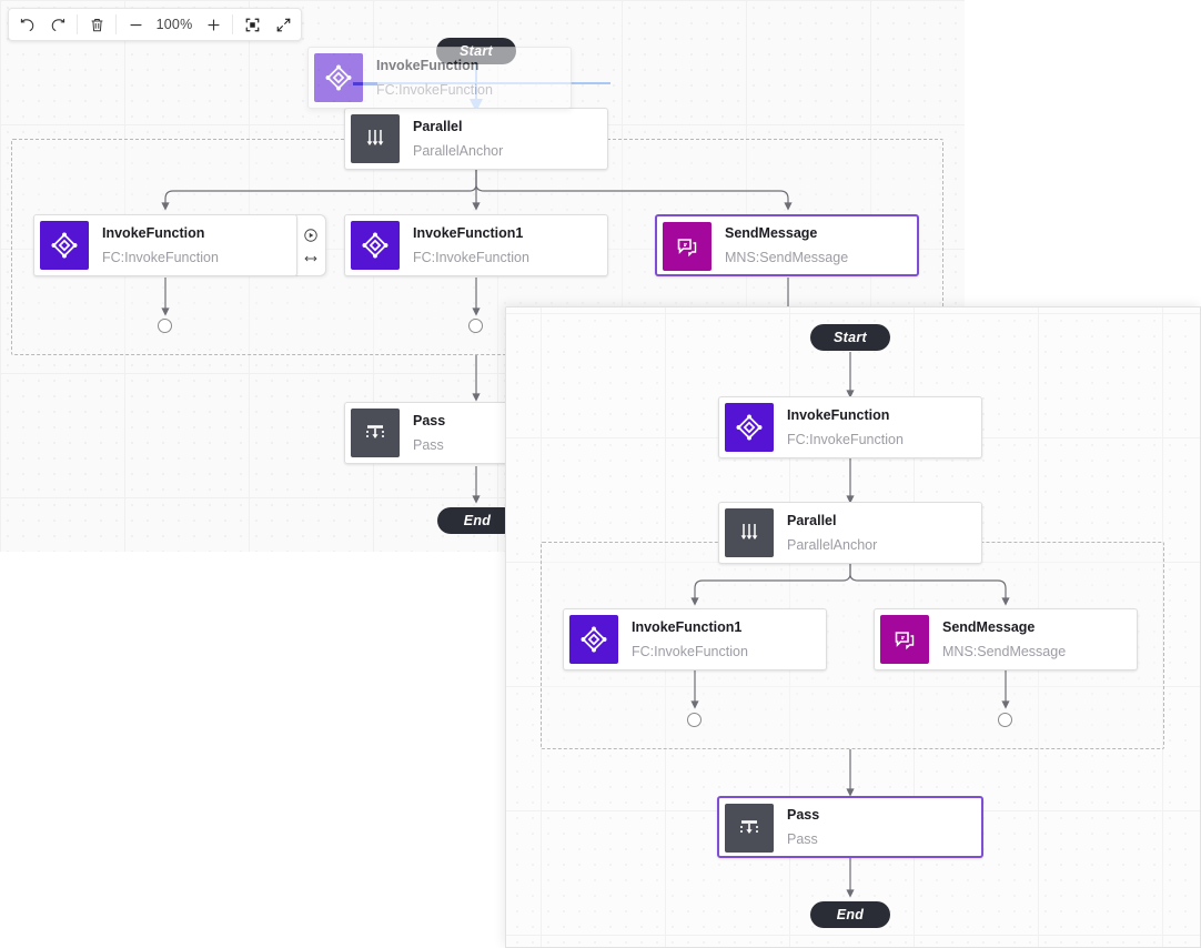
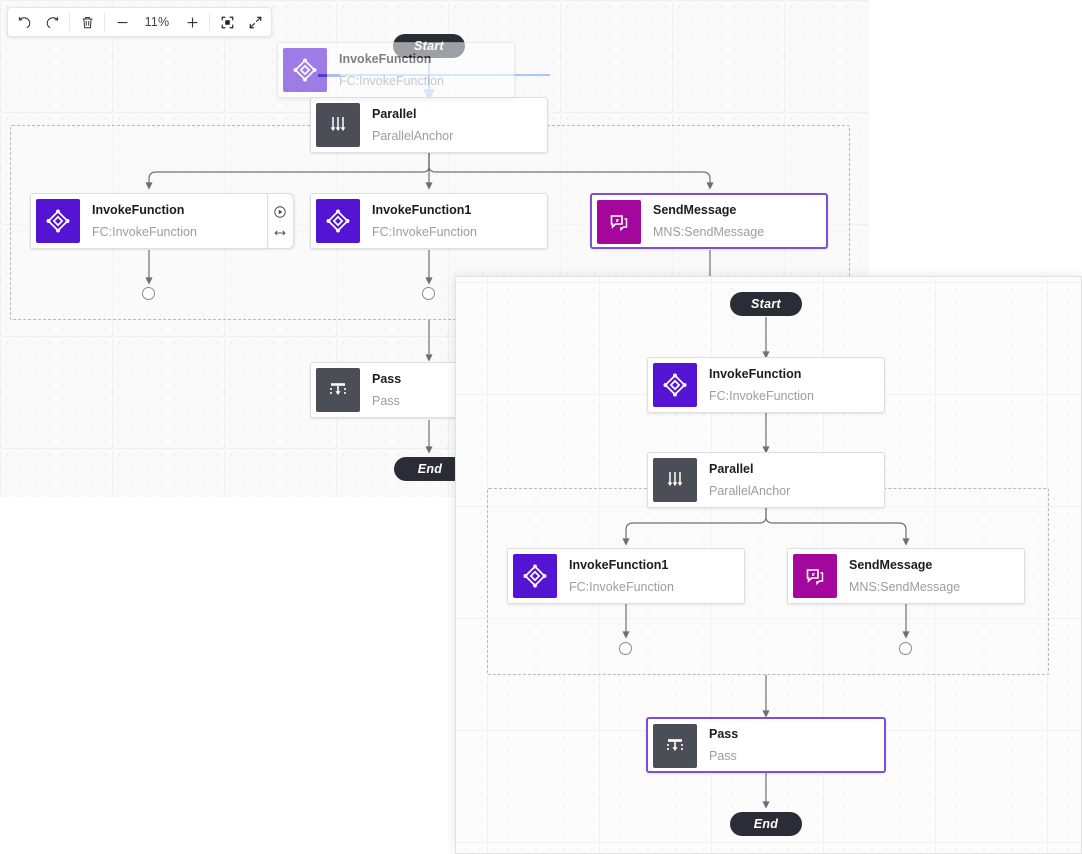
  InvokeFunction
  FC:InvokeFunction
  Start
  Parallel
  ParallelAnchor
  InvokeFunction
  FC:InvokeFunction
  InvokeFunction1
  FC:InvokeFunction
  SendMessage
  MNS:SendMessage
  Pass
  Pass
  End
- 100%
+ 11%
  Start
  InvokeFunction
  FC:InvokeFunction
  Parallel
  ParallelAnchor
  InvokeFunction1
  FC:InvokeFunction
  SendMessage
  MNS:SendMessage
  Pass
  Pass
  End
